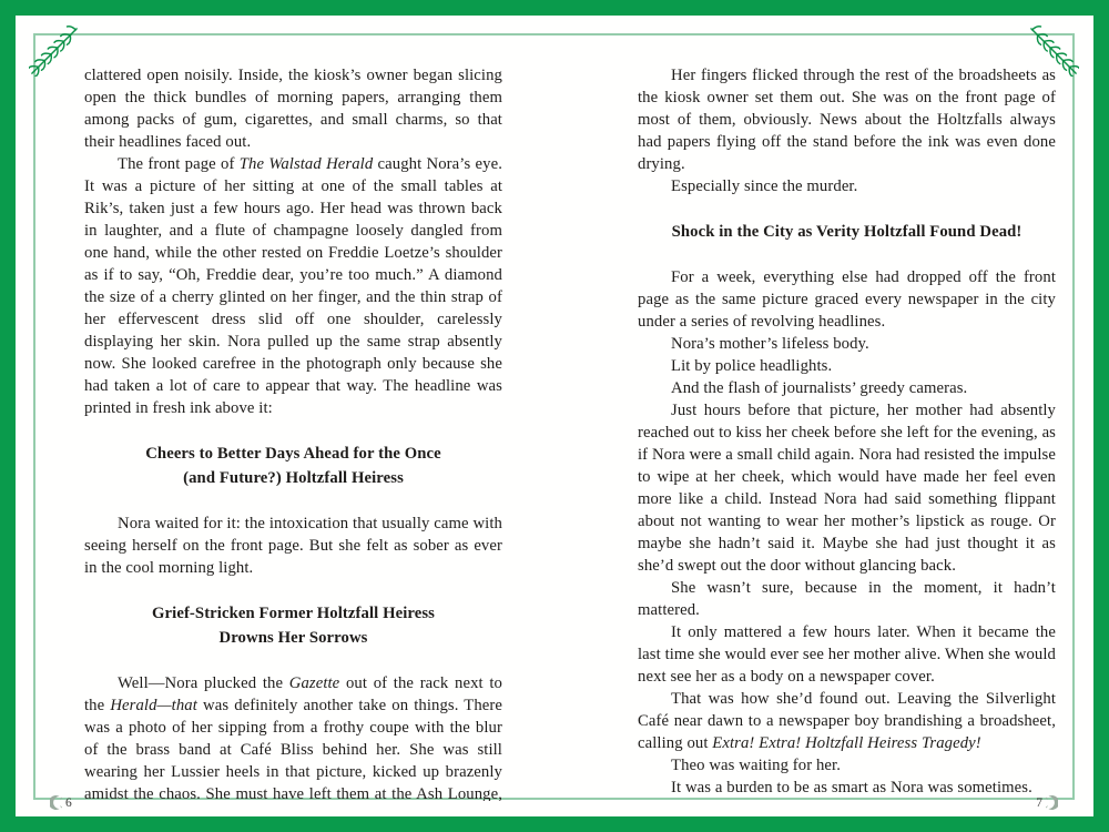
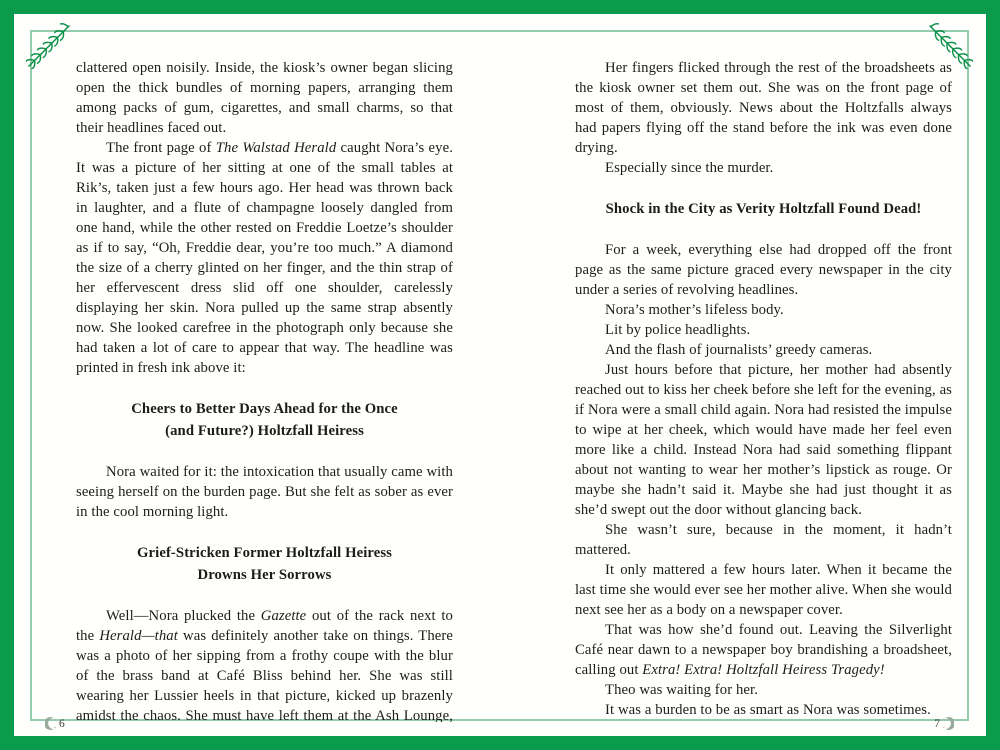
  clattered open noisily. Inside, the kiosk’s owner began slicing open the thick bundles of morning papers, arranging them among packs of gum, cigarettes, and small charms, so that their headlines faced out.
  The front page of The Walstad Herald caught Nora’s eye. It was a picture of her sitting at one of the small tables at Rik’s, taken just a few hours ago. Her head was thrown back in laughter, and a flute of champagne loosely dangled from one hand, while the other rested on Freddie Loetze’s shoulder as if to say, “Oh, Freddie dear, you’re too much.” A diamond the size of a cherry glinted on her finger, and the thin strap of her effervescent dress slid off one shoulder, carelessly displaying her skin. Nora pulled up the same strap absently now. She looked carefree in the photograph only because she had taken a lot of care to appear that way. The headline was printed in fresh ink above it:
  Cheers to Better Days Ahead for the Once
  (and Future?) Holtzfall Heiress
- Nora waited for it: the intoxication that usually came with seeing herself on the front page. But she felt as sober as ever in the cool morning light.
+ Nora waited for it: the intoxication that usually came with seeing herself on the burden page. But she felt as sober as ever in the cool morning light.
  Grief-Stricken Former Holtzfall Heiress
  Drowns Her Sorrows
  Well—Nora plucked the Gazette out of the rack next to the Herald—that was definitely another take on things. There was a photo of her sipping from a frothy coupe with the blur of the brass band at Café Bliss behind her. She was still wearing her Lussier heels in that picture, kicked up brazenly amidst the chaos. She must have left them at the Ash Lounge,
  Her fingers flicked through the rest of the broadsheets as the kiosk owner set them out. She was on the front page of most of them, obviously. News about the Holtzfalls always had papers flying off the stand before the ink was even done drying.
  Especially since the murder.
  Shock in the City as Verity Holtzfall Found Dead!
  For a week, everything else had dropped off the front page as the same picture graced every newspaper in the city under a series of revolving headlines.
  Nora’s mother’s lifeless body.
  Lit by police headlights.
  And the flash of journalists’ greedy cameras.
  Just hours before that picture, her mother had absently reached out to kiss her cheek before she left for the evening, as if Nora were a small child again. Nora had resisted the impulse to wipe at her cheek, which would have made her feel even more like a child. Instead Nora had said something flippant about not wanting to wear her mother’s lipstick as rouge. Or maybe she hadn’t said it. Maybe she had just thought it as she’d swept out the door without glancing back.
  She wasn’t sure, because in the moment, it hadn’t mattered.
  It only mattered a few hours later. When it became the last time she would ever see her mother alive. When she would next see her as a body on a newspaper cover.
  That was how she’d found out. Leaving the Silverlight Café near dawn to a newspaper boy brandishing a broadsheet, calling out Extra! Extra! Holtzfall Heiress Tragedy!
  Theo was waiting for her.
  It was a burden to be as smart as Nora was sometimes.
  6
  7
